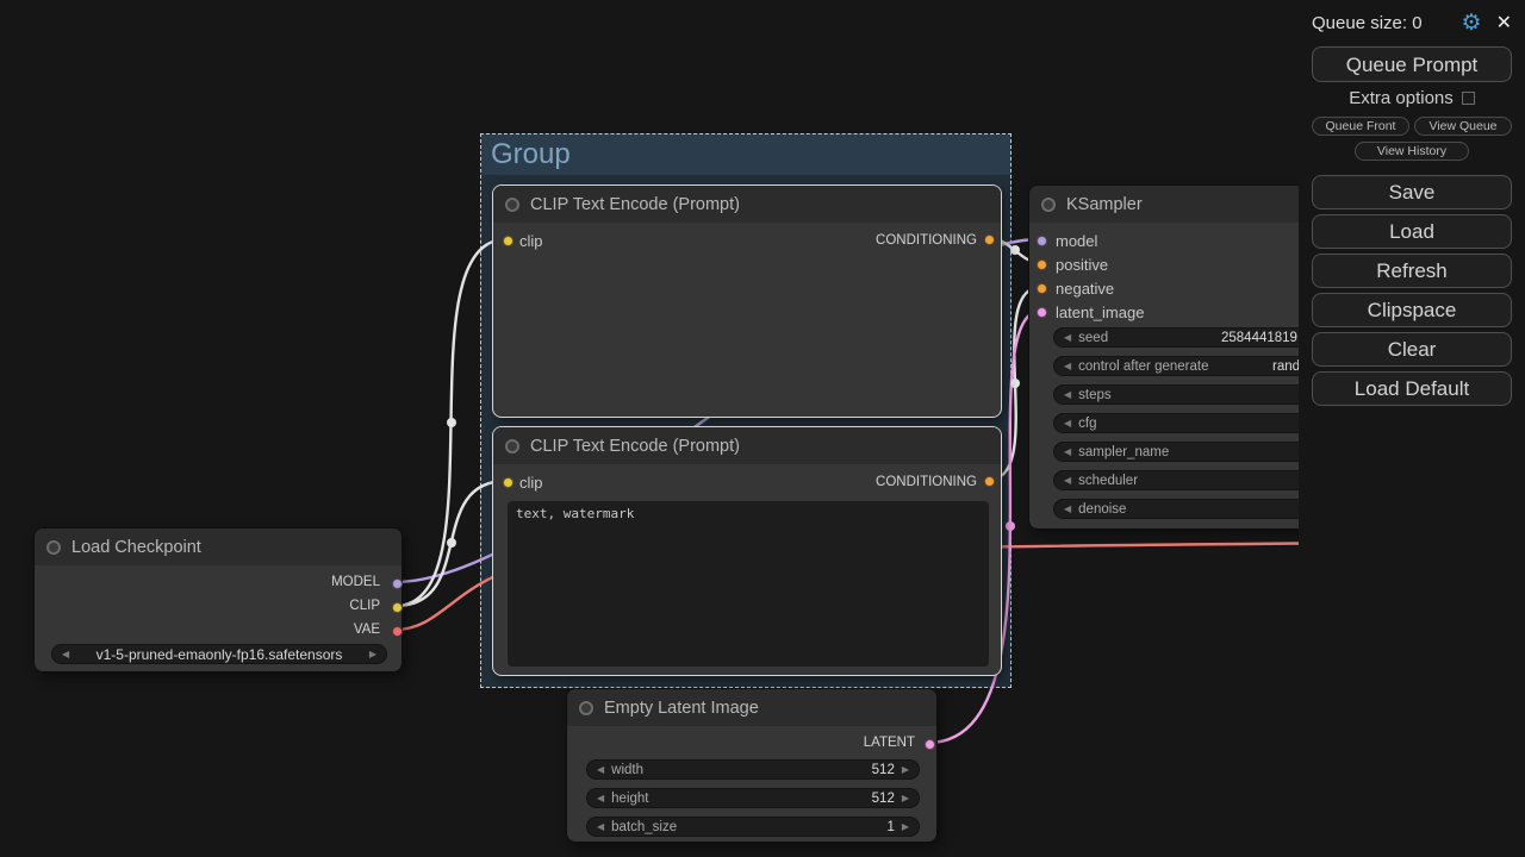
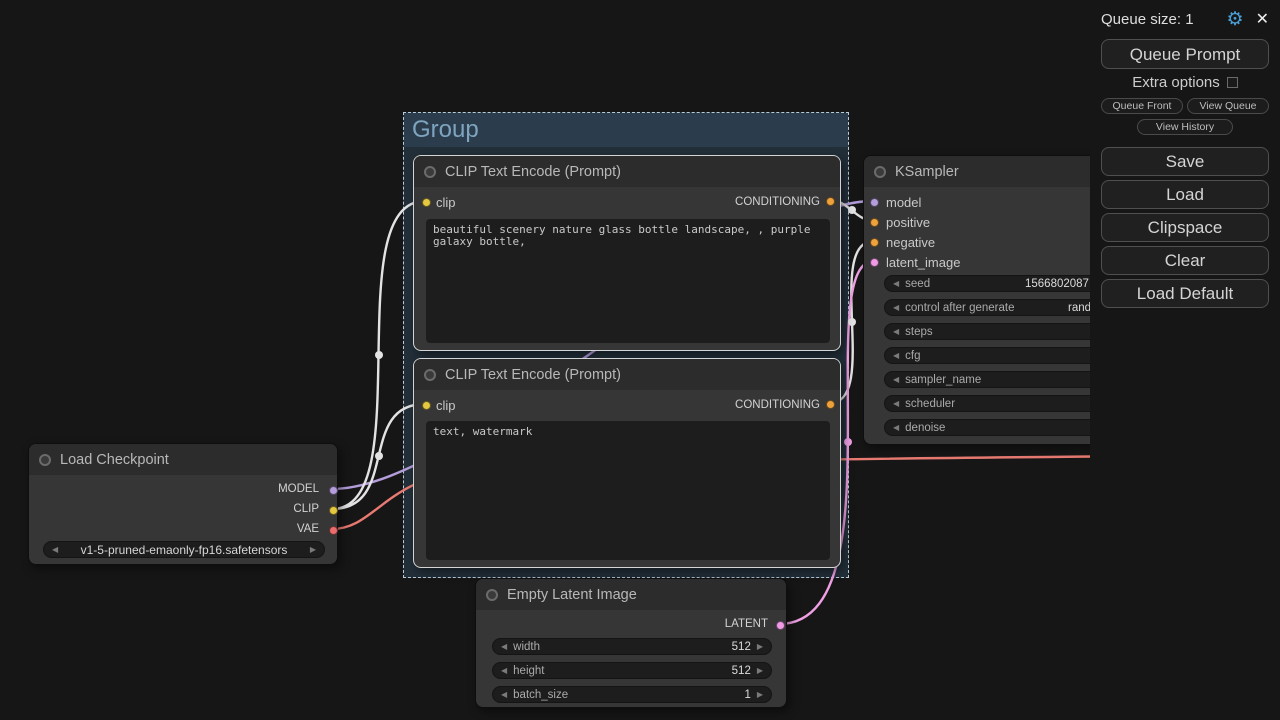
  Group
  Load Checkpoint
  MODEL
  CLIP
  VAE
  ◀
  v1-5-pruned-emaonly-fp16.safetensors
  ▶
  CLIP Text Encode (Prompt)
  clip
  CONDITIONING
+ beautiful scenery nature glass bottle landscape, , purple galaxy bottle,
  CLIP Text Encode (Prompt)
  clip
  CONDITIONING
  text, watermark
  KSampler
  model
  positive
  negative
  latent_image
  ◀
  seed
- 2584441819
+ 1566802087
  ◀
  control after generate
  ◀
  steps
  ◀
  cfg
  ◀
  sampler_name
  ◀
  scheduler
  ◀
  denoise
  Empty Latent Image
  LATENT
  ◀
  width
  512
  ▶
  ◀
  height
  512
  ▶
  ◀
  batch_size
  1
  ▶
- Queue size: 0
+ Queue size: 1
  ⚙
  ✕
  Queue Prompt
  Extra options
  Queue Front
  View Queue
  View History
  Save
  Load
- Refresh
  Clipspace
  Clear
  Load Default
